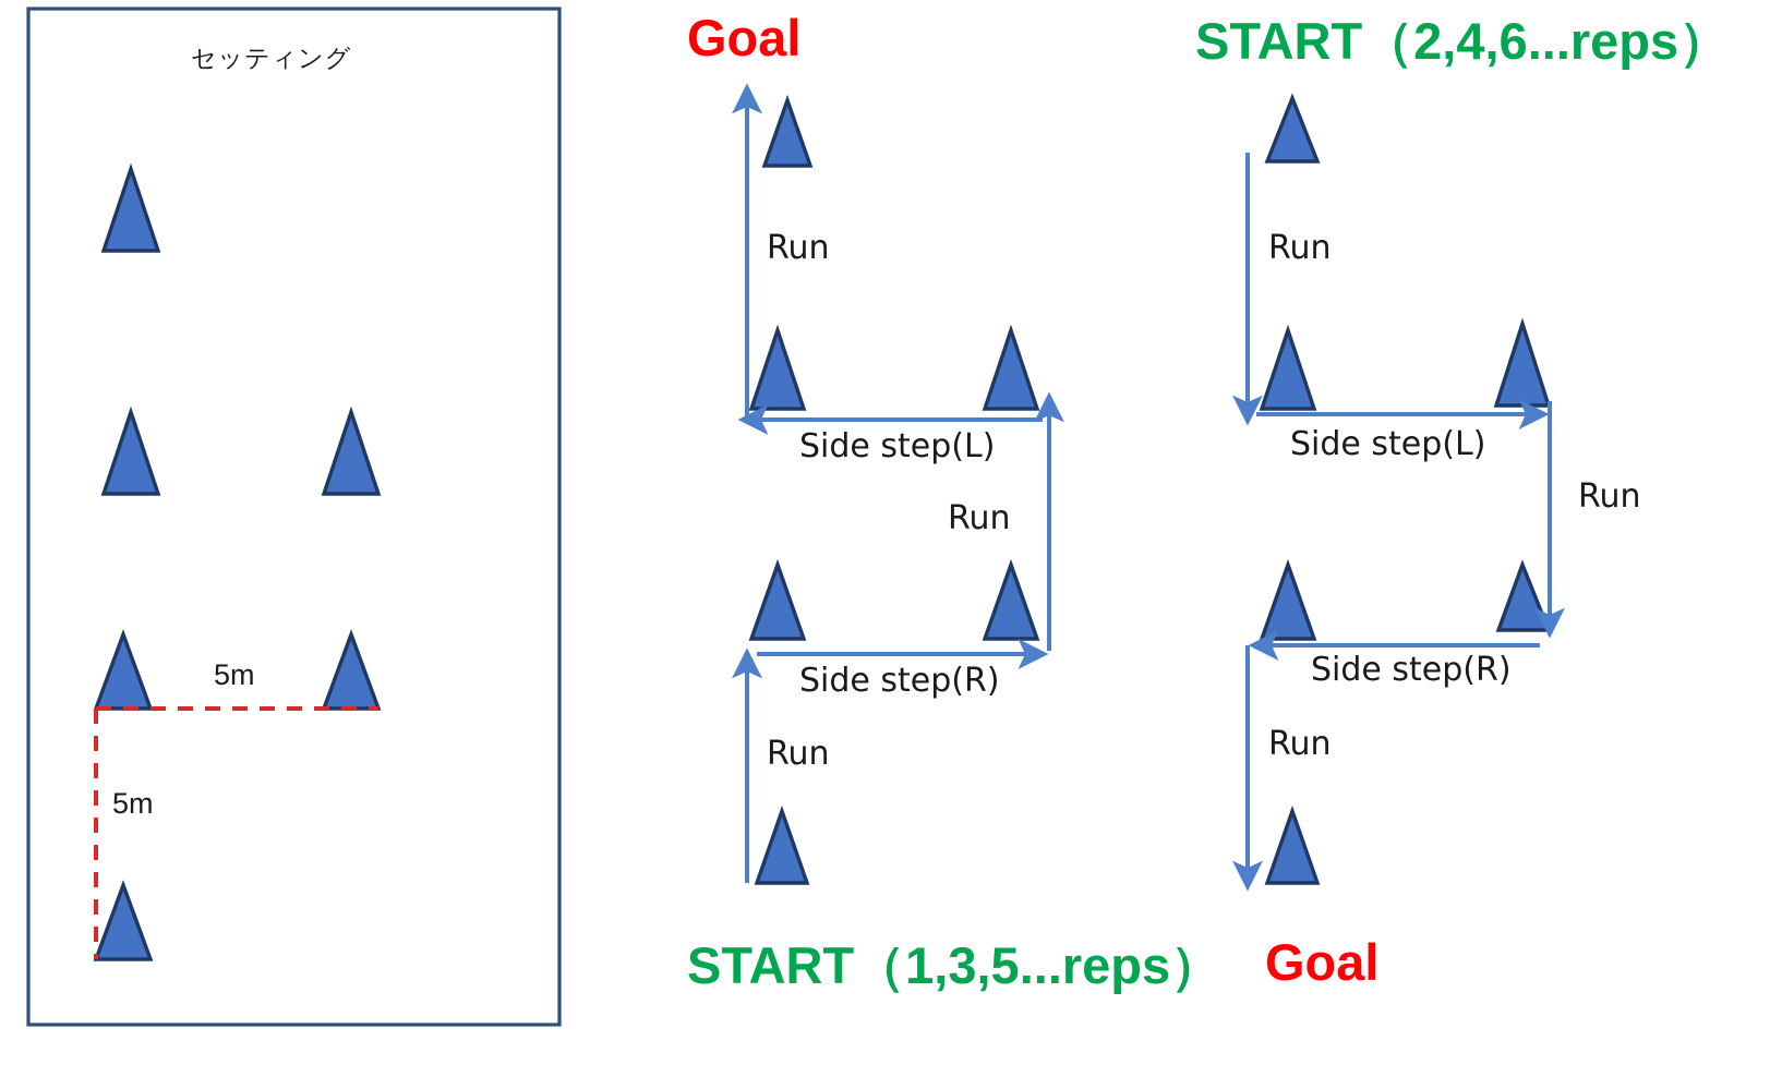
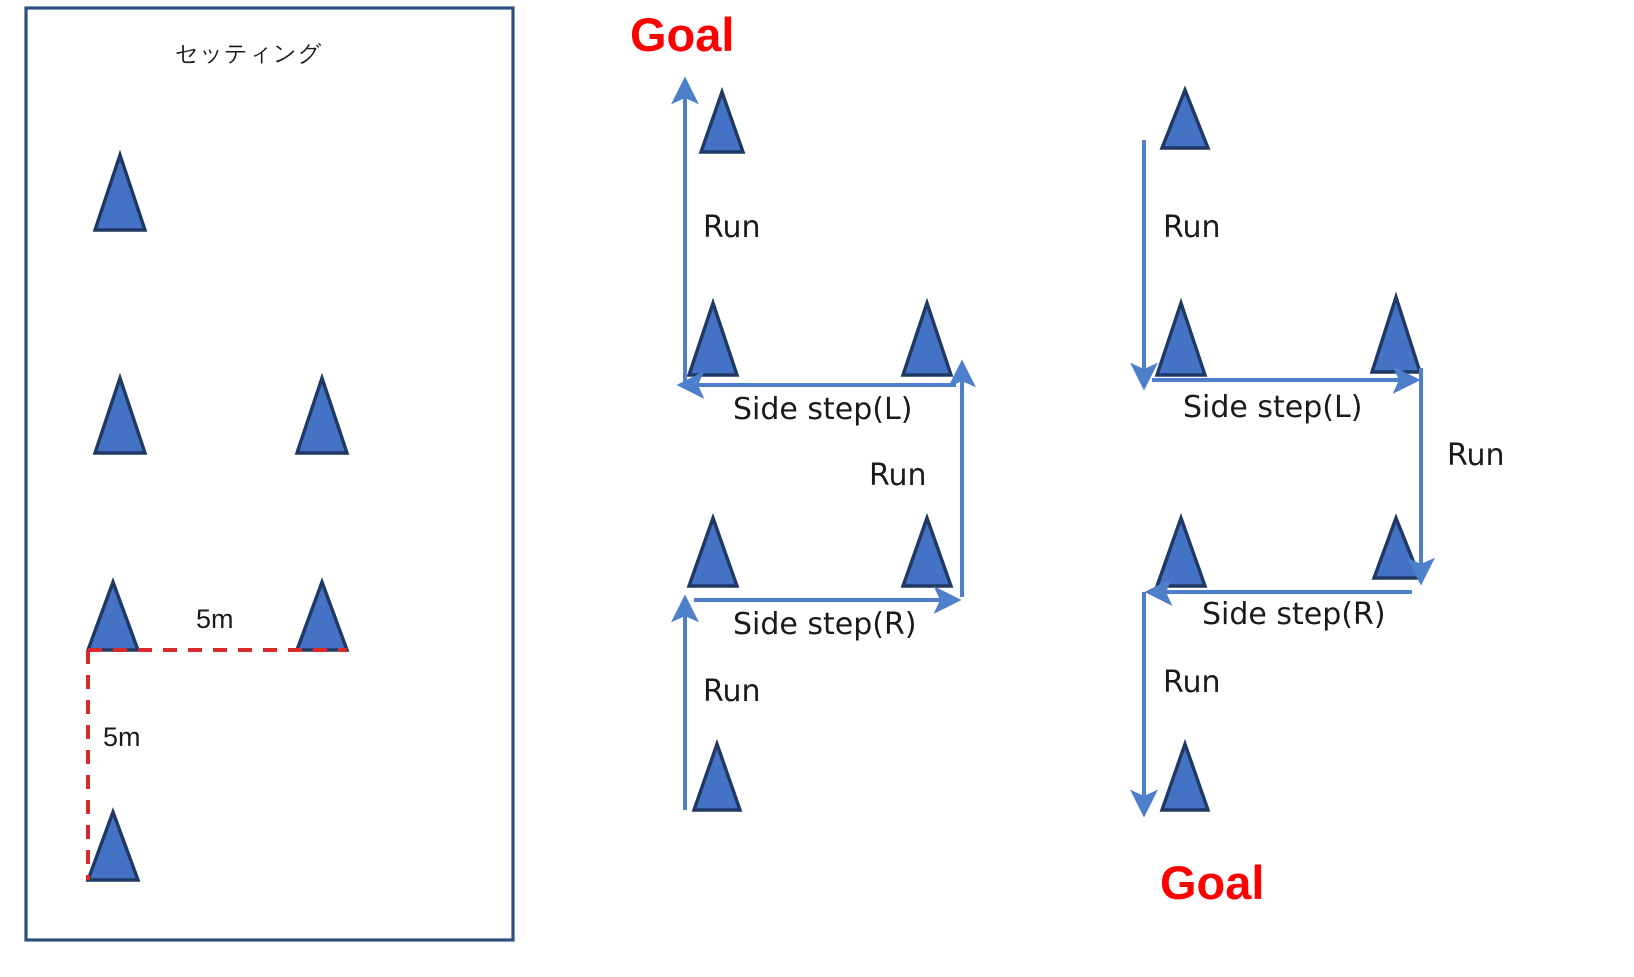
  セッティング
  5m
  5m
  Goal
  Run
  Side step(L)
  Run
  Side step(R)
  Run
- START（1,3,5...reps）
- START（2,4,6...reps）
  Run
  Side step(L)
  Run
  Side step(R)
  Run
  Goal
